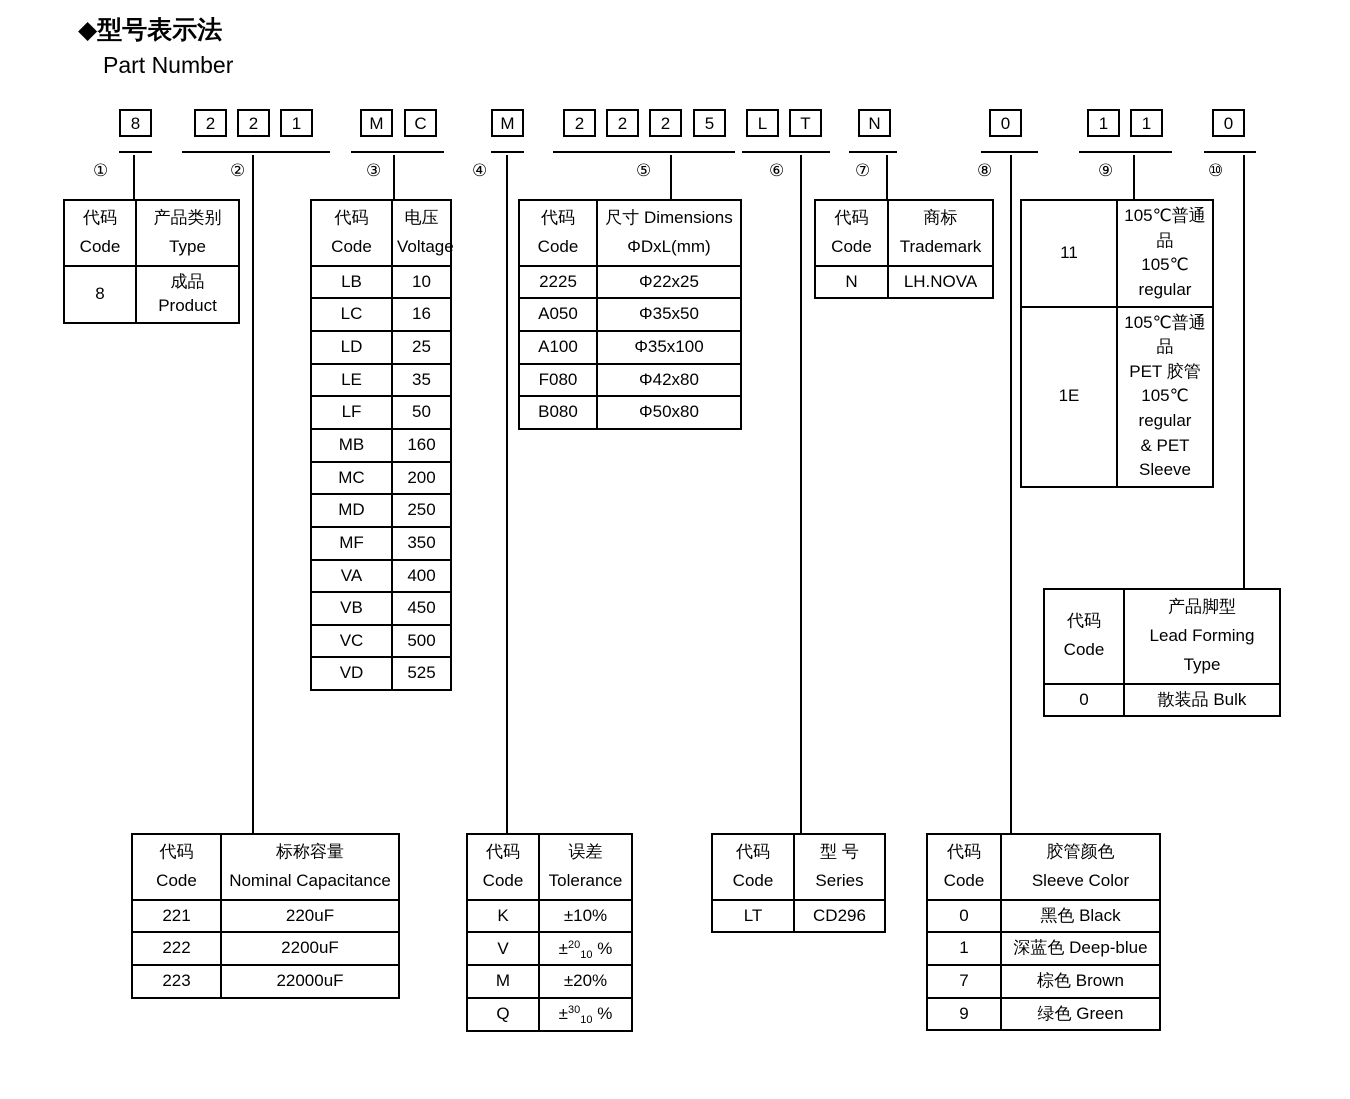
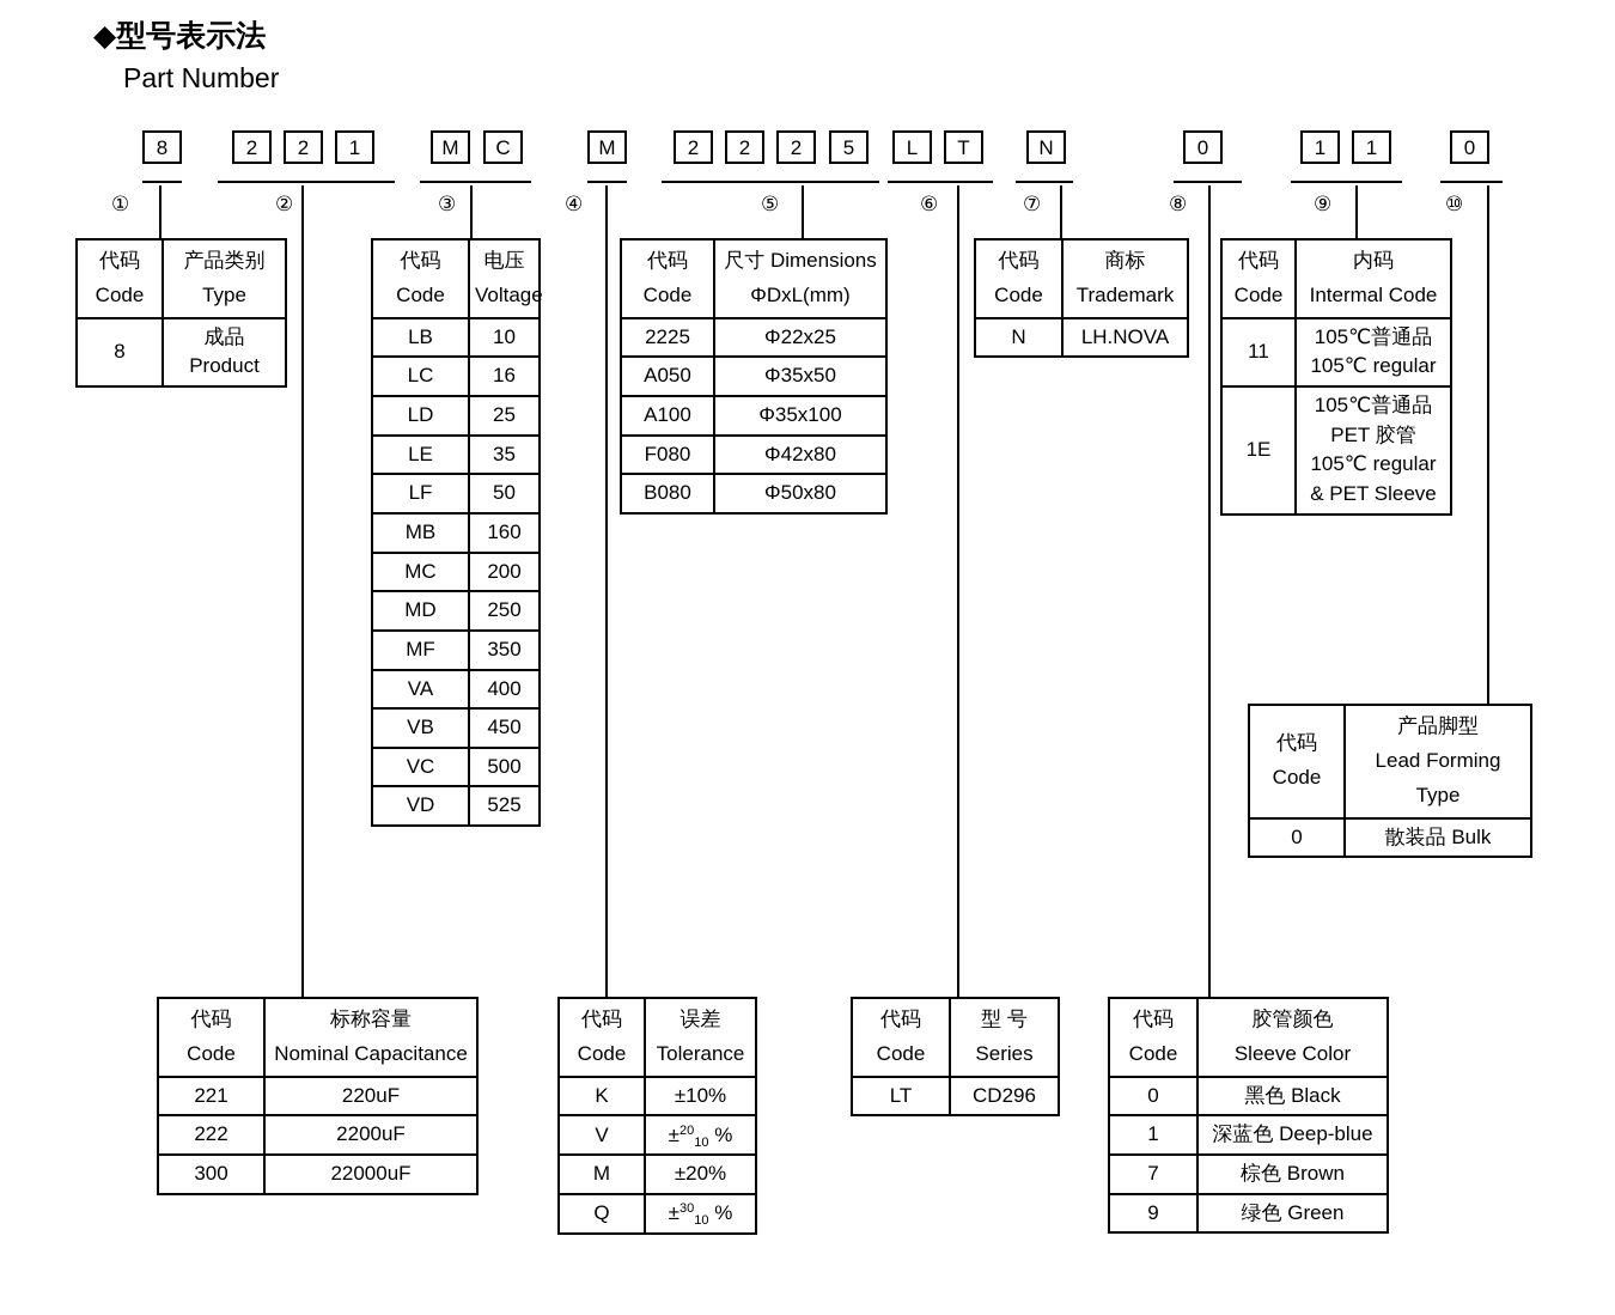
  ◆型号表示法
  Part Number
  8
  2
  2
  1
  M
  C
  M
  2
  2
  2
  5
  L
  T
  N
  0
  1
  1
  0
  ①
  ②
  ③
  ④
  ⑤
  ⑥
  ⑦
  ⑧
  ⑨
  ⑩
  代码 Code	产品类别 Type
  8	成品 Product
  代码 Code	电压 Voltage
  LB	10
  LC	16
  LD	25
  LE	35
  LF	50
  MB	160
  MC	200
  MD	250
  MF	350
  VA	400
  VB	450
  VC	500
  VD	525
  代码 Code	尺寸 Dimensions ΦDxL(mm)
  2225	Φ22x25
  A050	Φ35x50
  A100	Φ35x100
  F080	Φ42x80
  B080	Φ50x80
  代码 Code	商标 Trademark
  N	LH.NOVA
+ 代码 Code	内码 Intermal Code
  11	105℃普通品 105℃ regular
  1E	105℃普通品 PET 胶管 105℃ regular & PET Sleeve
  代码 Code	产品脚型 Lead Forming Type
  0	散装品 Bulk
  代码 Code	标称容量 Nominal Capacitance
  221	220uF
  222	2200uF
- 223	22000uF
+ 300	22000uF
  代码 Code	误差 Tolerance
  K	±10%
  V	±2010 %
  M	±20%
  Q	±3010 %
  代码 Code	型 号 Series
  LT	CD296
  代码 Code	胶管颜色 Sleeve Color
  0	黑色 Black
  1	深蓝色 Deep-blue
  7	棕色 Brown
  9	绿色 Green
